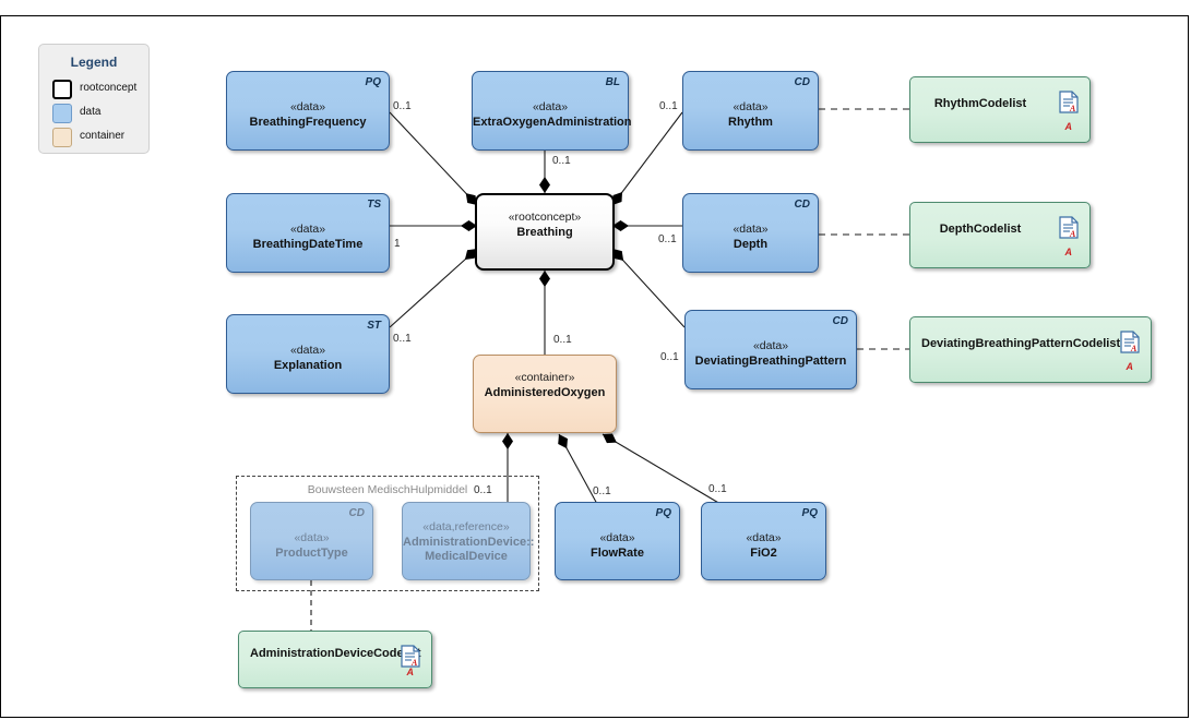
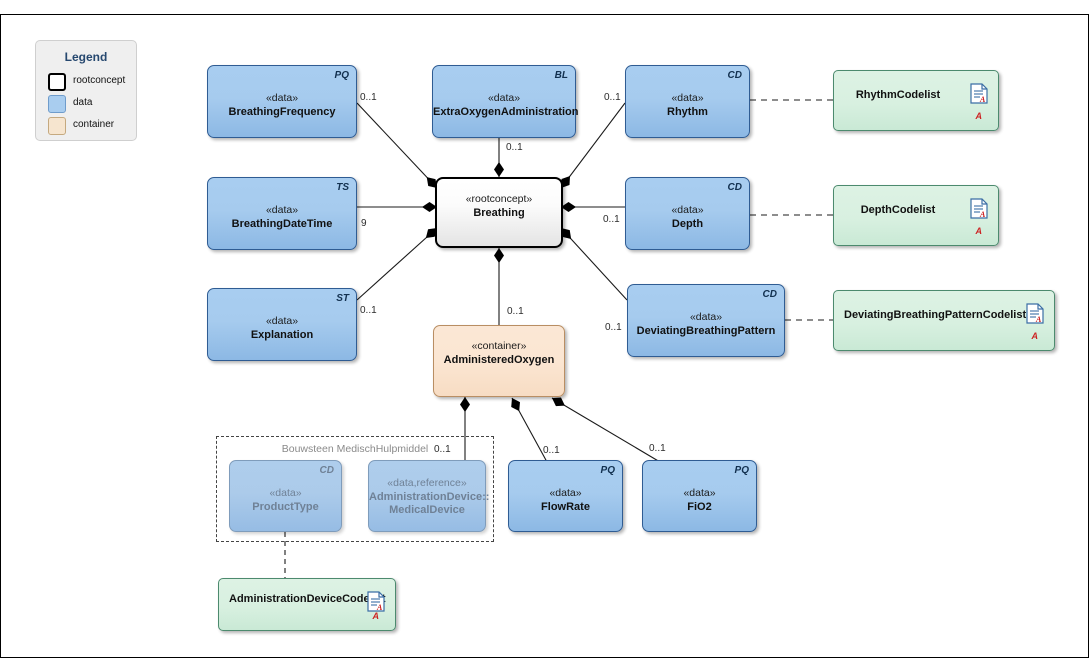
  Legend
  rootconcept
  data
  container
  Bouwsteen MedischHulpmiddel
  PQ
  «data»
  BreathingFrequency
  TS
  «data»
  BreathingDateTime
  ST
  «data»
  Explanation
  BL
  «data»
  ExtraOxygenAdministration
  «rootconcept»
  Breathing
  CD
  «data»
  Rhythm
  CD
  «data»
  Depth
  CD
  «data»
  DeviatingBreathingPattern
  «container»
  AdministeredOxygen
  CD
  «data»
  ProductType
  «data,reference»
  AdministrationDevice::
  MedicalDevice
  PQ
  «data»
  FlowRate
  PQ
  «data»
  FiO2
  RhythmCodelist
  A
  A
  DepthCodelist
  A
  A
  DeviatingBreathingPatternCodelist
  A
  A
  AdministrationDeviceCod
  A
  A
  0..1
- 1
+ 9
  0..1
  0..1
  0..1
  0..1
  0..1
  0..1
  0..1
  0..1
  0..1
